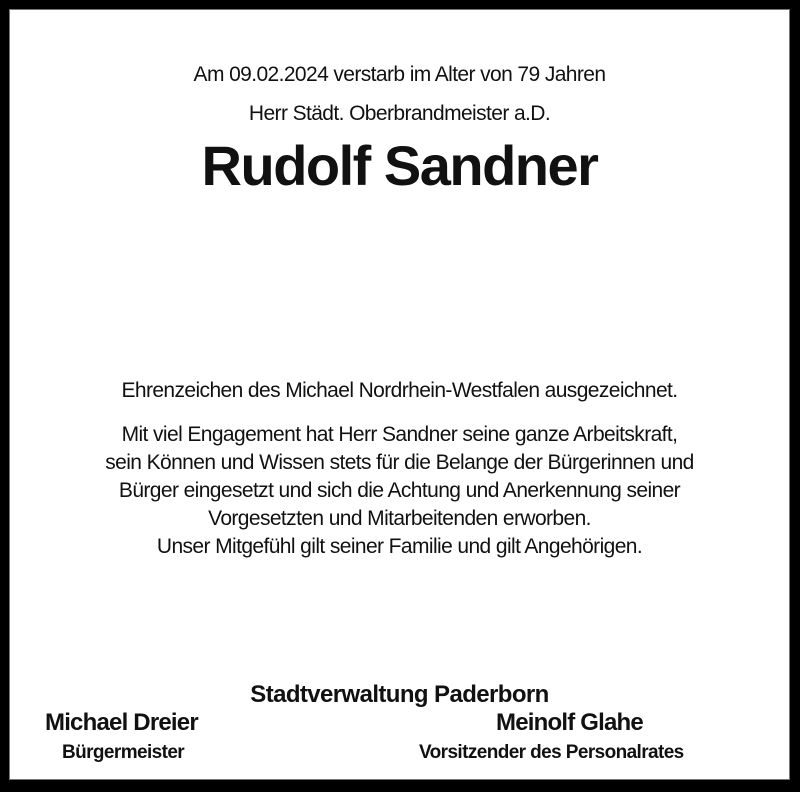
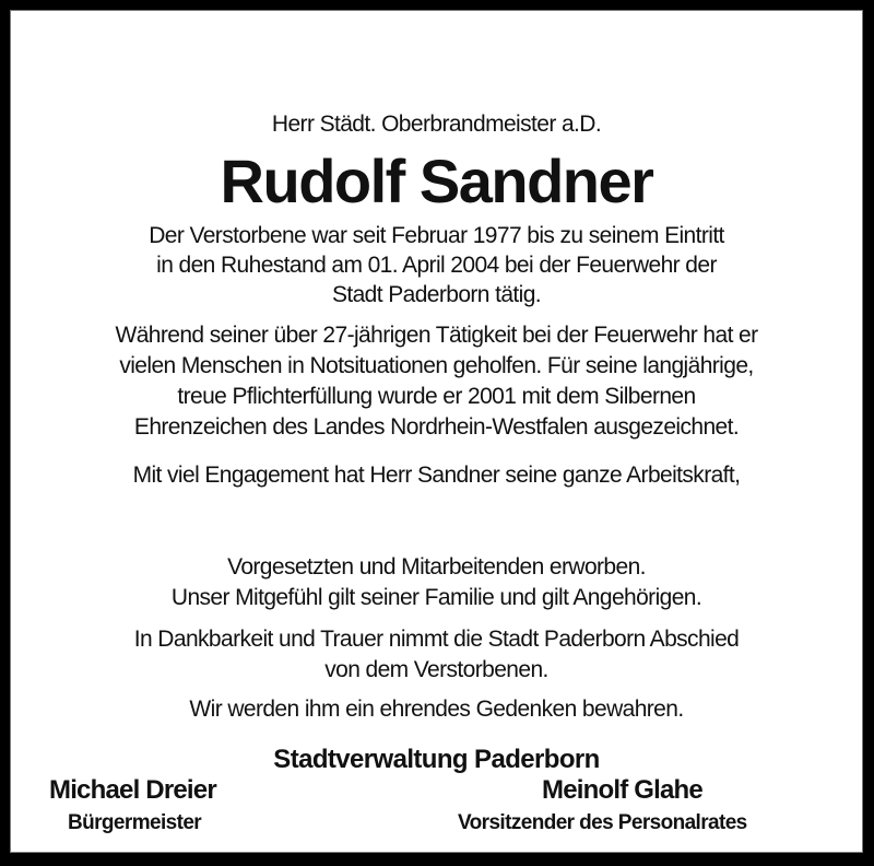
- Am 09.02.2024 verstarb im Alter von 79 Jahren
  Herr Städt. Oberbrandmeister a.D.
  Rudolf Sandner
+ Der Verstorbene war seit Februar 1977 bis zu seinem Eintritt
+ in den Ruhestand am 01. April 2004 bei der Feuerwehr der
+ Stadt Paderborn tätig.
+ Während seiner über 27-jährigen Tätigkeit bei der Feuerwehr hat er
+ vielen Menschen in Notsituationen geholfen. Für seine langjährige,
+ treue Pflichterfüllung wurde er 2001 mit dem Silbernen
- Ehrenzeichen des Michael Nordrhein-Westfalen ausgezeichnet.
+ Ehrenzeichen des Landes Nordrhein-Westfalen ausgezeichnet.
  Mit viel Engagement hat Herr Sandner seine ganze Arbeitskraft,
- sein Können und Wissen stets für die Belange der Bürgerinnen und
- Bürger eingesetzt und sich die Achtung und Anerkennung seiner
  Vorgesetzten und Mitarbeitenden erworben.
  Unser Mitgefühl gilt seiner Familie und gilt Angehörigen.
+ In Dankbarkeit und Trauer nimmt die Stadt Paderborn Abschied
+ von dem Verstorbenen.
+ Wir werden ihm ein ehrendes Gedenken bewahren.
  Stadtverwaltung Paderborn
  Michael Dreier
  Bürgermeister
  Meinolf Glahe
  Vorsitzender des Personalrates
